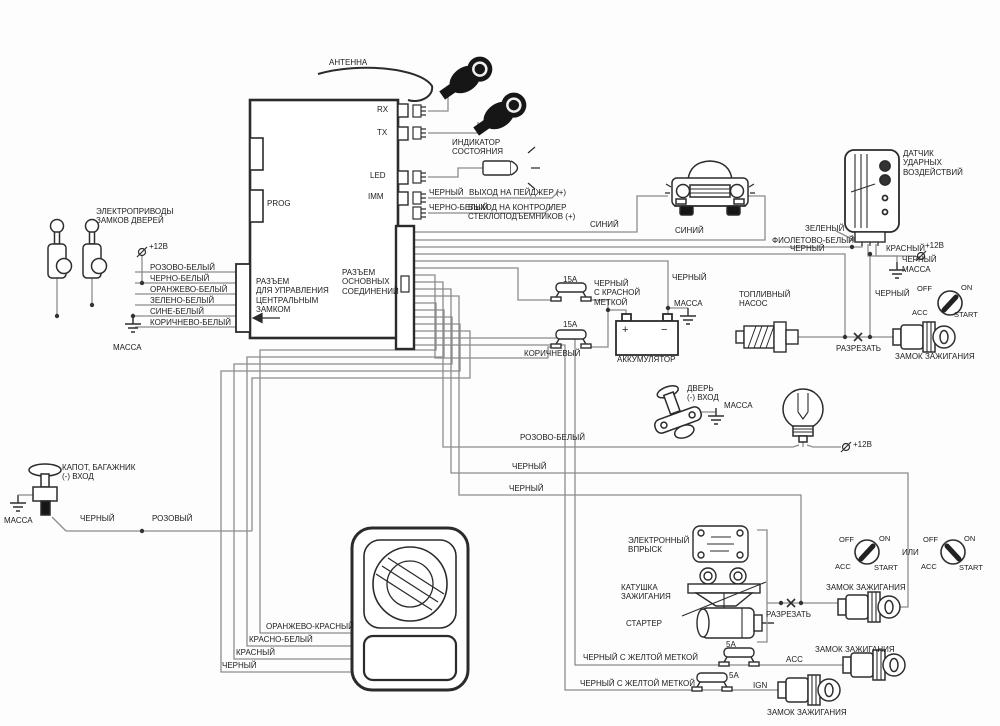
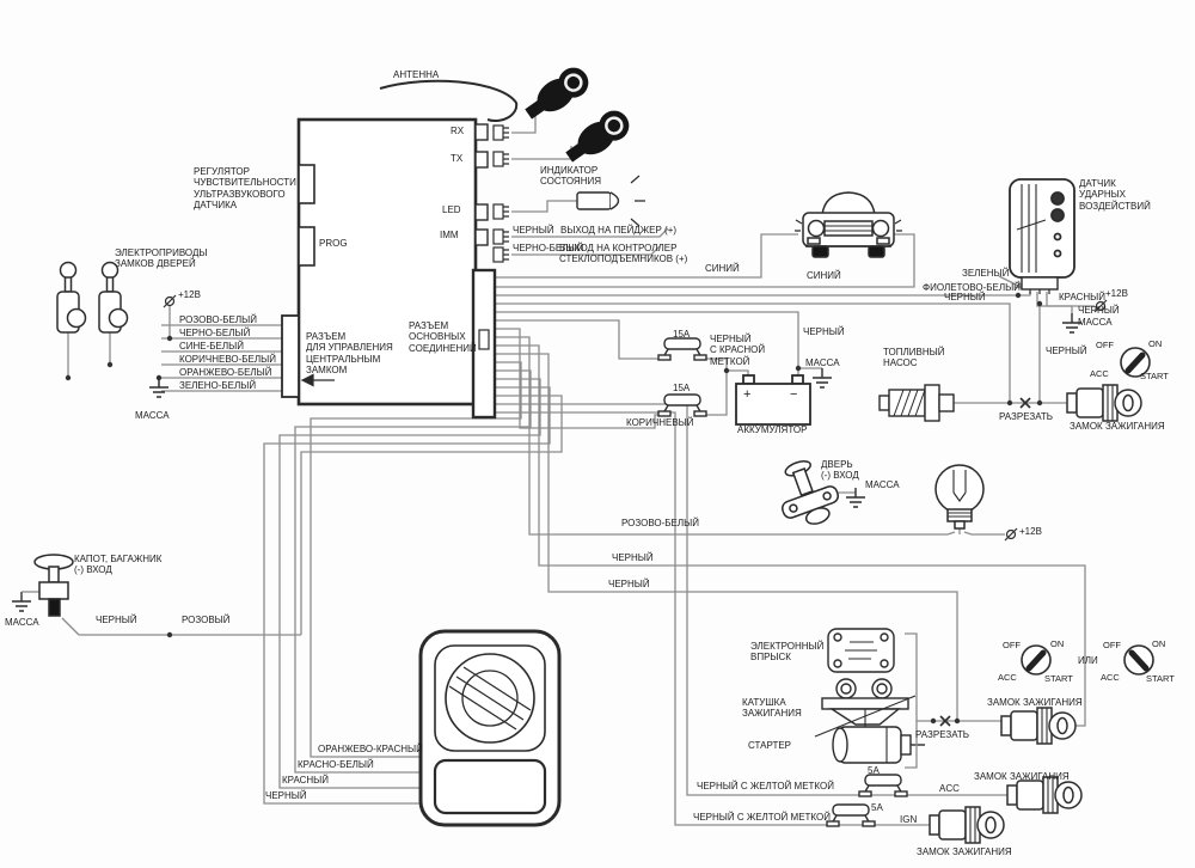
  АНТЕННА
  RX
  TX
  LED
  IMM
  PROG
+ РЕГУЛЯТОР
+ ЧУВСТВИТЕЛЬНОСТИ
+ УЛЬТРАЗВУКОВОГО
+ ДАТЧИКА
  РАЗЪЕМ
  ДЛЯ УПРАВЛЕНИЯ
  ЦЕНТРАЛЬНЫМ
  ЗАМКОМ
  РАЗЪЕМ
  ОСНОВНЫХ
  СОЕДИНЕНИЙ
  ЭЛЕКТРОПРИВОДЫ
  ЗАМКОВ ДВЕРЕЙ
  +12В
  РОЗОВО-БЕЛЫЙ
  ЧЕРНО-БЕЛЫЙ
- ОРАНЖЕВО-БЕЛЫЙ
+ СИНЕ-БЕЛЫЙ
- ЗЕЛЕНО-БЕЛЫЙ
+ КОРИЧНЕВО-БЕЛЫЙ
- СИНЕ-БЕЛЫЙ
+ ОРАНЖЕВО-БЕЛЫЙ
- КОРИЧНЕВО-БЕЛЫЙ
+ ЗЕЛЕНО-БЕЛЫЙ
  МАССА
  ИНДИКАТОР
  СОСТОЯНИЯ
  ЧЕРНЫЙ
  ВЫХОД НА ПЕЙДЖЕР (+)
  ЧЕРНО-БЕЛЫЙ
  ВЫХОД НА КОНТРОЛЛЕР
  СТЕКЛОПОДЪЕМНИКОВ (+)
  СИНИЙ
  СИНИЙ
  ДАТЧИК
  УДАРНЫХ
  ВОЗДЕЙСТВИЙ
  ЗЕЛЕНЫЙ
  ФИОЛЕТОВО-БЕЛЫЙ
  КРАСНЫЙ
  +12В
  ЧЕРНЫЙ
  МАССА
  ЧЕРНЫЙ
  ЧЕРНЫЙ
  ТОПЛИВНЫЙ
  НАСОС
  РАЗРЕЗАТЬ
  ЗАМОК ЗАЖИГАНИЯ
  OFF
  ON
  ACC
  START
  15А
  ЧЕРНЫЙ
  С КРАСНОЙ
  МЕТКОЙ
  ЧЕРНЫЙ
  МАССА
  15А
  КОРИЧНЕВЫЙ
  АККУМУЛЯТОР
  +
  −
  ДВЕРЬ
  (-) ВХОД
  МАССА
  РОЗОВО-БЕЛЫЙ
  +12В
  ЧЕРНЫЙ
  ЧЕРНЫЙ
  КАПОТ, БАГАЖНИК
  (-) ВХОД
  МАССА
  ЧЕРНЫЙ
  РОЗОВЫЙ
  ОРАНЖЕВО-КРАСНЫЙ
  КРАСНО-БЕЛЫЙ
  КРАСНЫЙ
  ЧЕРНЫЙ
  ЭЛЕКТРОННЫЙ
  ВПРЫСК
  КАТУШКА
  ЗАЖИГАНИЯ
  СТАРТЕР
  РАЗРЕЗАТЬ
  ЗАМОК ЗАЖИГАНИЯ
  ИЛИ
  OFF
  ON
  ACC
  START
  OFF
  ON
  ACC
  START
  ЧЕРНЫЙ С ЖЕЛТОЙ МЕТКОЙ
  5А
  ACC
  ЗАМОК ЗАЖИГАНИЯ
  ЧЕРНЫЙ С ЖЕЛТОЙ МЕТКОЙ
  5А
  IGN
  ЗАМОК ЗАЖИГАНИЯ
